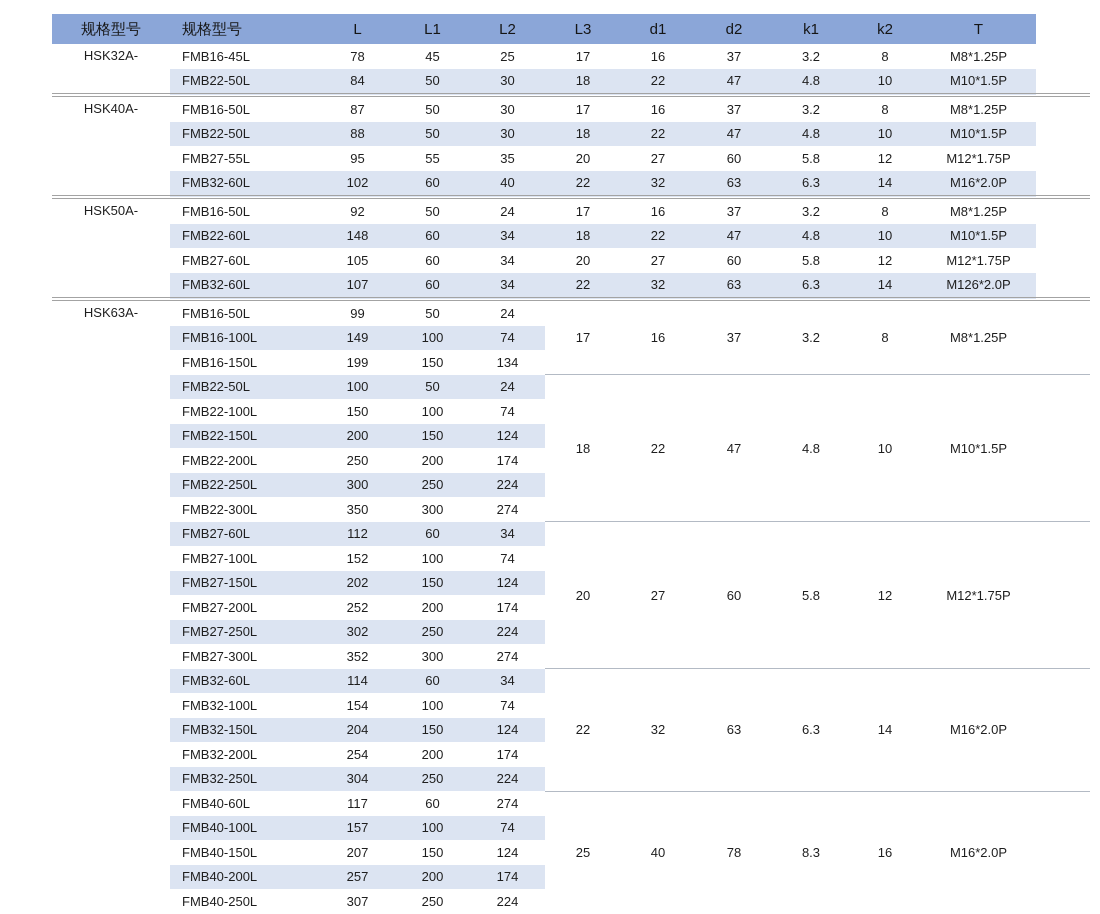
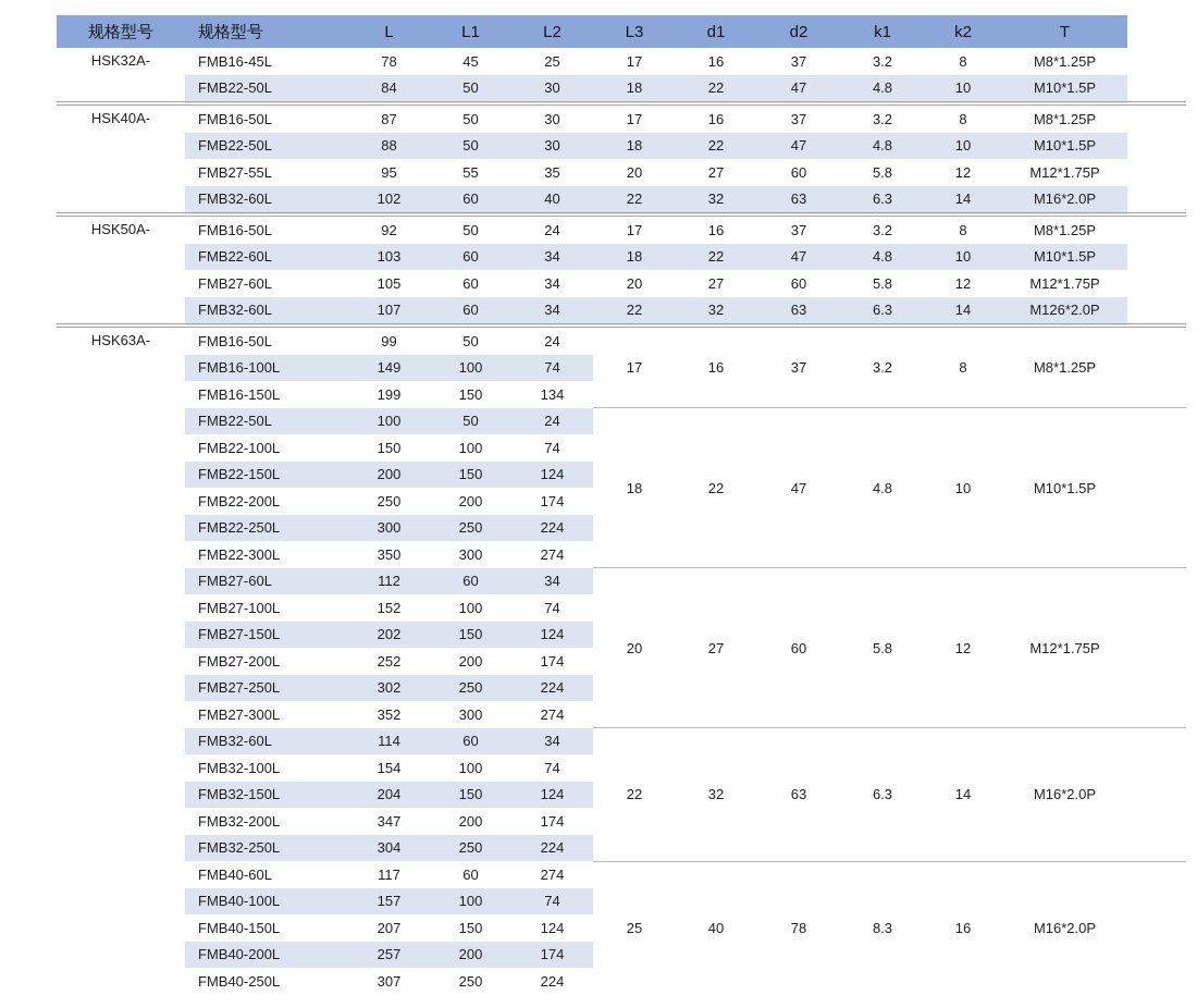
  规格型号	规格型号	L	L1	L2	L3	d1	d2	k1	k2	T
  HSK32A-	FMB16-45L	78	45	25	17	16	37	3.2	8	M8*1.25P
  FMB22-50L	84	50	30	18	22	47	4.8	10	M10*1.5P
  HSK40A-	FMB16-50L	87	50	30	17	16	37	3.2	8	M8*1.25P
  FMB22-50L	88	50	30	18	22	47	4.8	10	M10*1.5P
  FMB27-55L	95	55	35	20	27	60	5.8	12	M12*1.75P
  FMB32-60L	102	60	40	22	32	63	6.3	14	M16*2.0P
  HSK50A-	FMB16-50L	92	50	24	17	16	37	3.2	8	M8*1.25P
- FMB22-60L	148	60	34	18	22	47	4.8	10	M10*1.5P
+ FMB22-60L	103	60	34	18	22	47	4.8	10	M10*1.5P
  FMB27-60L	105	60	34	20	27	60	5.8	12	M12*1.75P
  FMB32-60L	107	60	34	22	32	63	6.3	14	M126*2.0P
  HSK63A-	FMB16-50L	99	50	24	17	16	37	3.2	8	M8*1.25P
  FMB16-100L	149	100	74
  FMB16-150L	199	150	134
  FMB22-50L	100	50	24	18	22	47	4.8	10	M10*1.5P
  FMB22-100L	150	100	74
  FMB22-150L	200	150	124
  FMB22-200L	250	200	174
  FMB22-250L	300	250	224
  FMB22-300L	350	300	274
  FMB27-60L	112	60	34	20	27	60	5.8	12	M12*1.75P
  FMB27-100L	152	100	74
  FMB27-150L	202	150	124
  FMB27-200L	252	200	174
  FMB27-250L	302	250	224
  FMB27-300L	352	300	274
  FMB32-60L	114	60	34	22	32	63	6.3	14	M16*2.0P
  FMB32-100L	154	100	74
  FMB32-150L	204	150	124
- FMB32-200L	254	200	174
+ FMB32-200L	347	200	174
  FMB32-250L	304	250	224
  FMB40-60L	117	60	274	25	40	78	8.3	16	M16*2.0P
  FMB40-100L	157	100	74
  FMB40-150L	207	150	124
  FMB40-200L	257	200	174
  FMB40-250L	307	250	224
